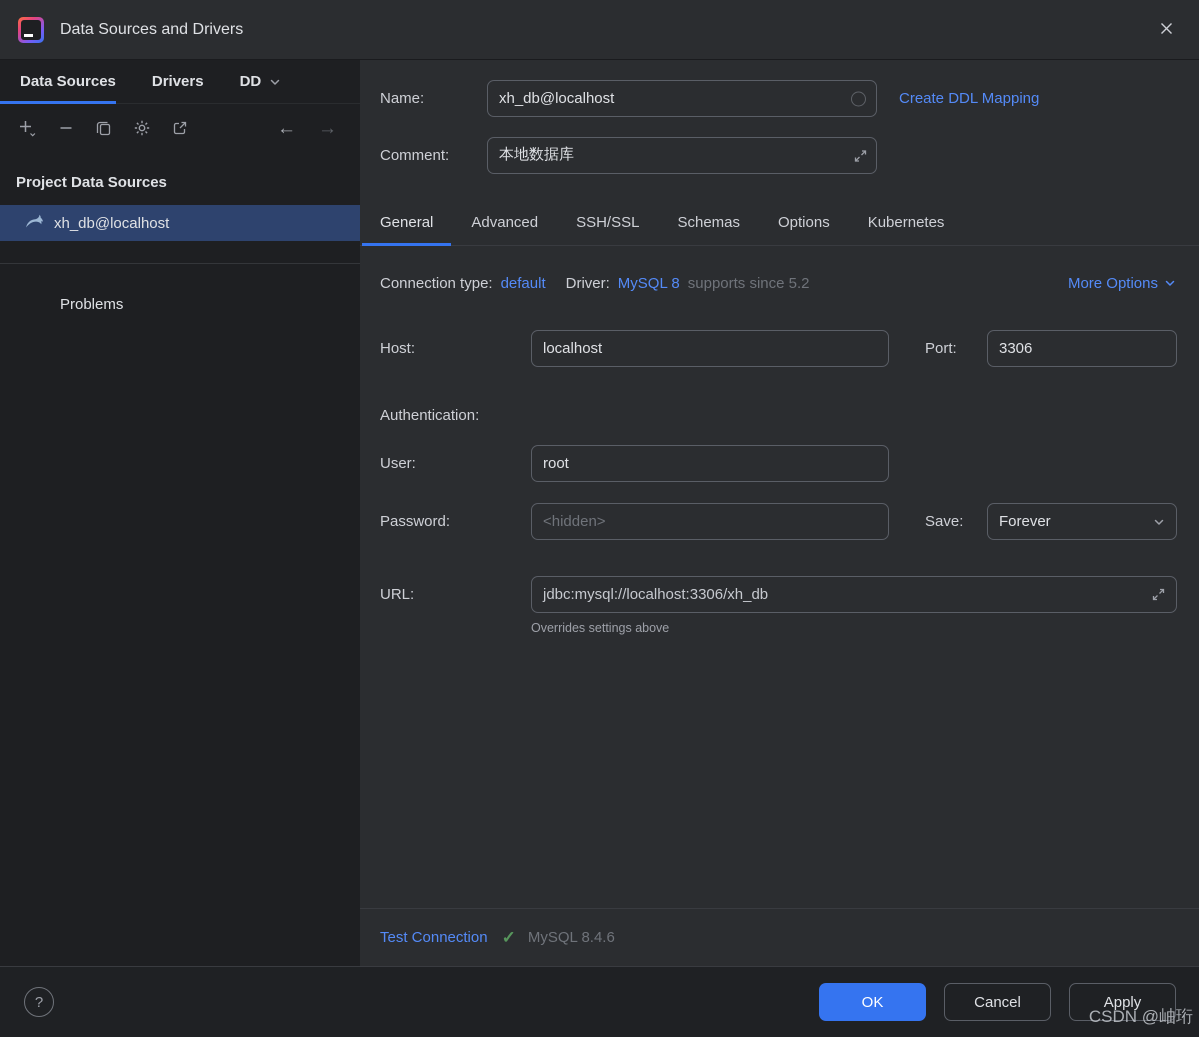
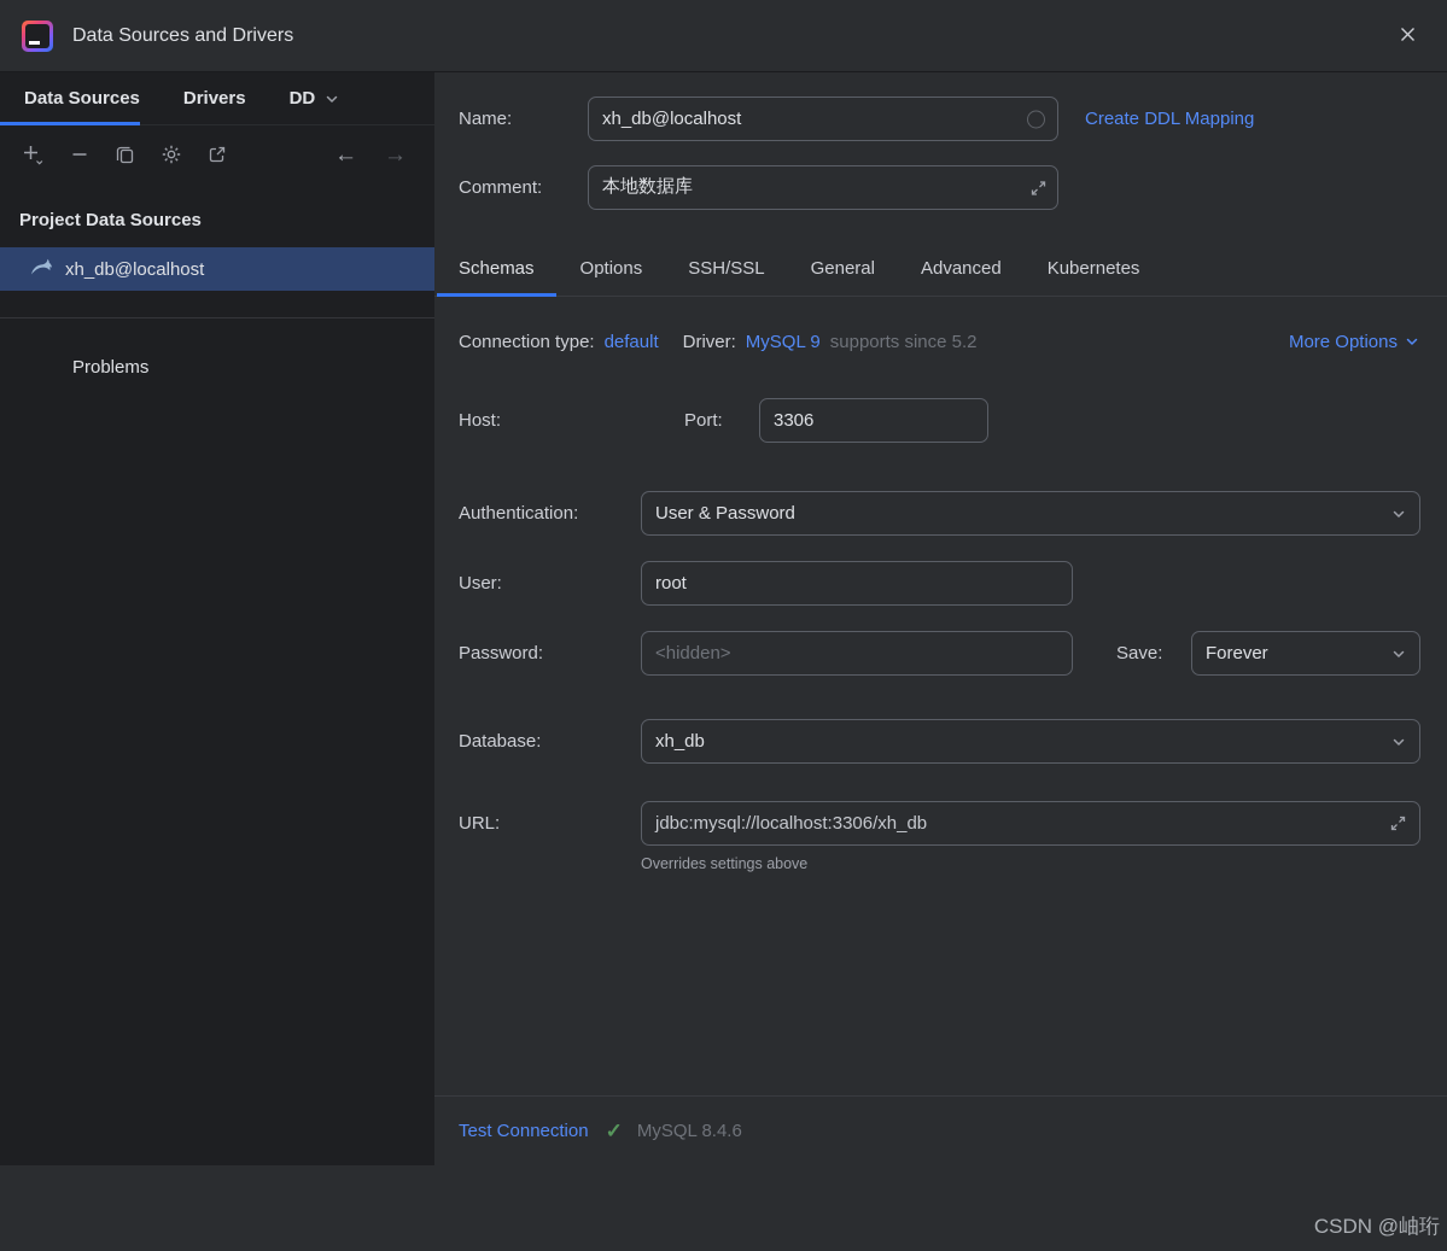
  Data Sources and Drivers
  Data Sources
  Drivers
  DD
  ←
  →
  Project Data Sources
  xh_db@localhost
  Problems
  Name:
  xh_db@localhost
  Create DDL Mapping
  Comment:
  本地数据库
- General
+ Schemas
- Advanced
+ Options
  SSH/SSL
- Schemas
+ General
- Options
+ Advanced
  Kubernetes
  Connection type:
  default
  Driver:
- MySQL 8
+ MySQL 9
  supports since 5.2
  More Options
  Host:
- localhost
  Port:
  3306
  Authentication:
+ User & Password
  User:
  root
  Password:
  <hidden>
  Save:
  Forever
+ Database:
+ xh_db
  URL:
  jdbc:mysql://localhost:3306/xh_db
  Overrides settings above
  Test Connection
  ✓
  MySQL 8.4.6
- ?
- OK
- Cancel
- Apply
  CSDN @岫珩
